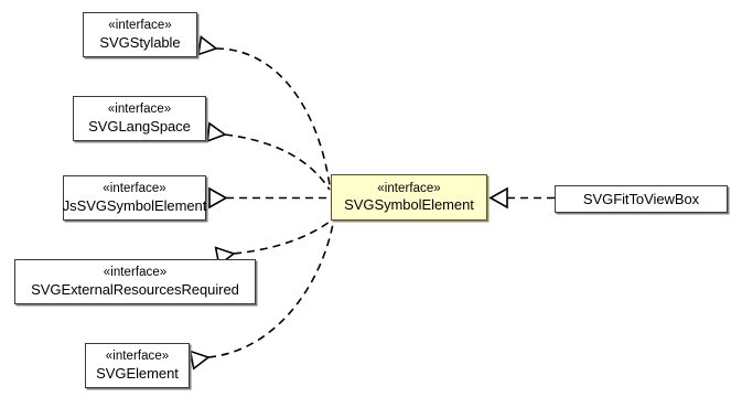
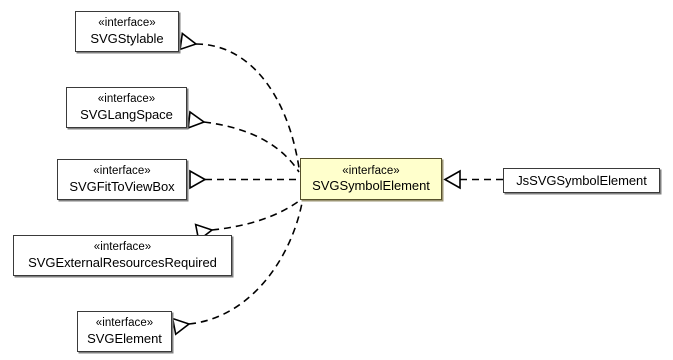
  «interface»
  SVGStylable
  «interface»
  SVGLangSpace
  «interface»
- JsSVGSymbolElement
+ SVGFitToViewBox
  «interface»
  SVGExternalResourcesRequired
  «interface»
  SVGElement
  «interface»
  SVGSymbolElement
- SVGFitToViewBox
+ JsSVGSymbolElement
